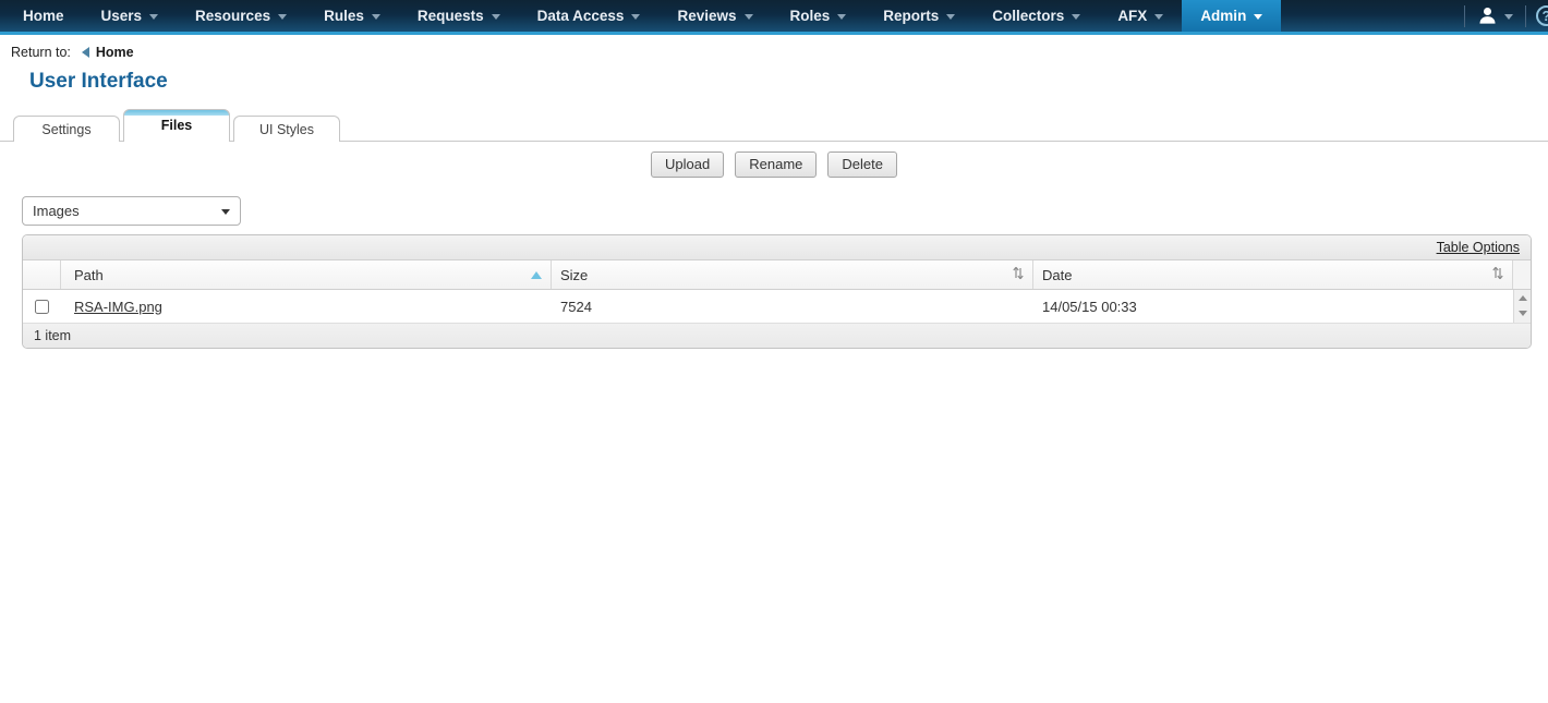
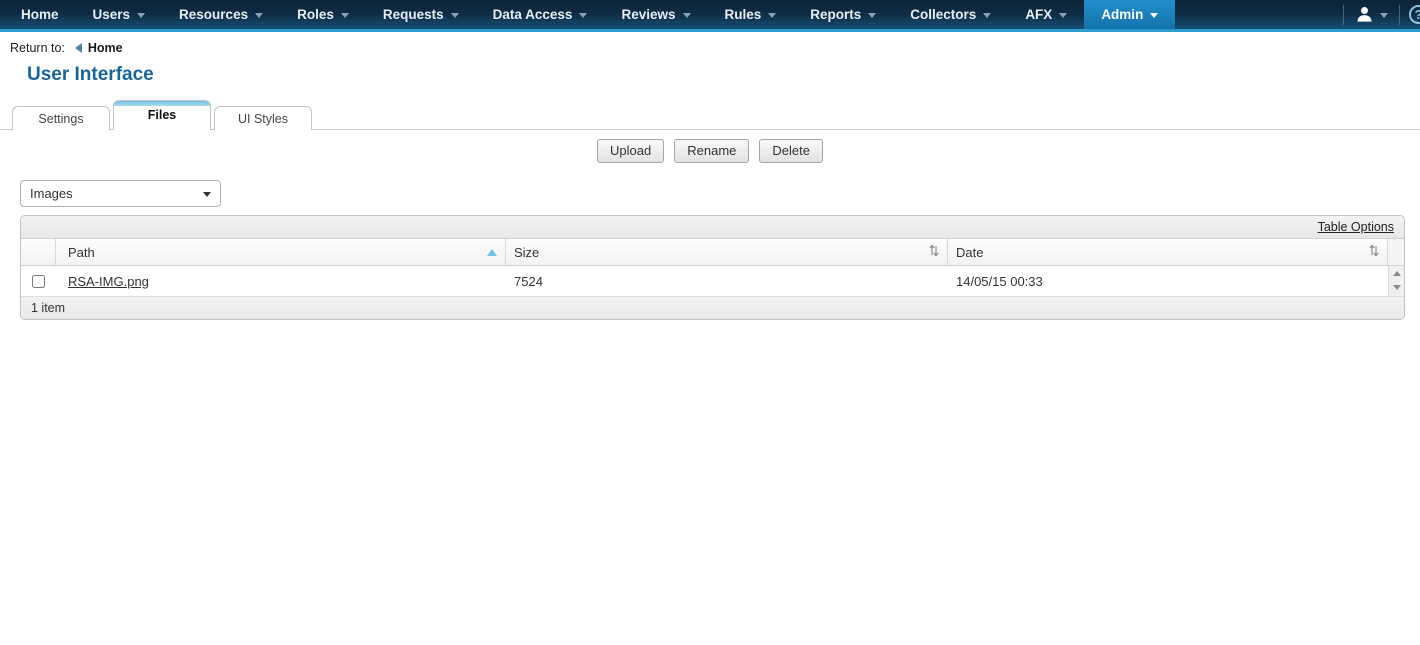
  Home
  Users
  Resources
- Rules
+ Roles
  Requests
  Data Access
  Reviews
- Roles
+ Rules
  Reports
  Collectors
  AFX
  Admin
  ?
  Return to:
  Home
  User Interface
  Settings
  Files
  UI Styles
  Upload
  Rename
  Delete
  Images
  Table Options
  Path
  Size
  Date
  RSA-IMG.png
  7524
  14/05/15 00:33
  1 item
